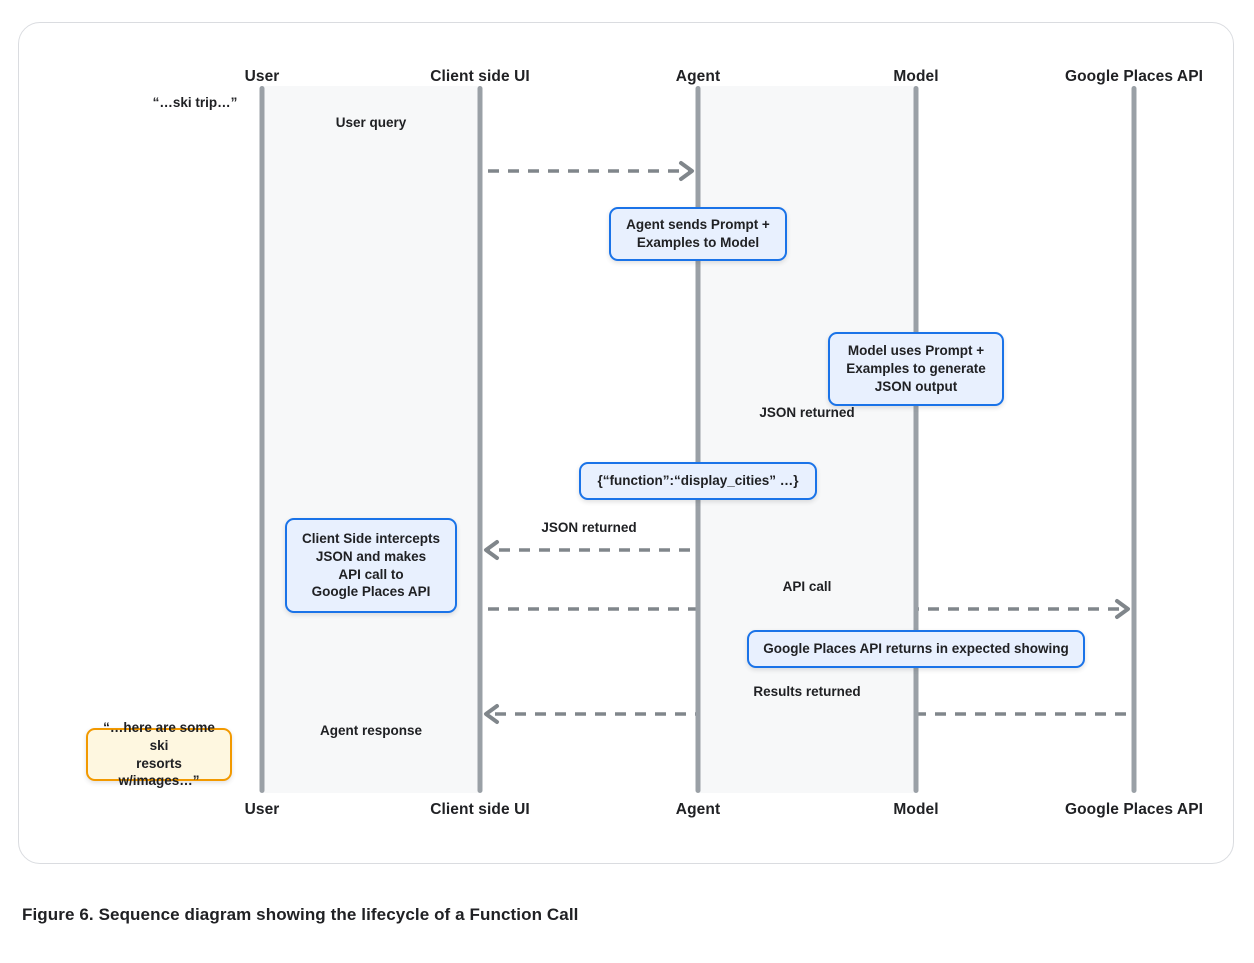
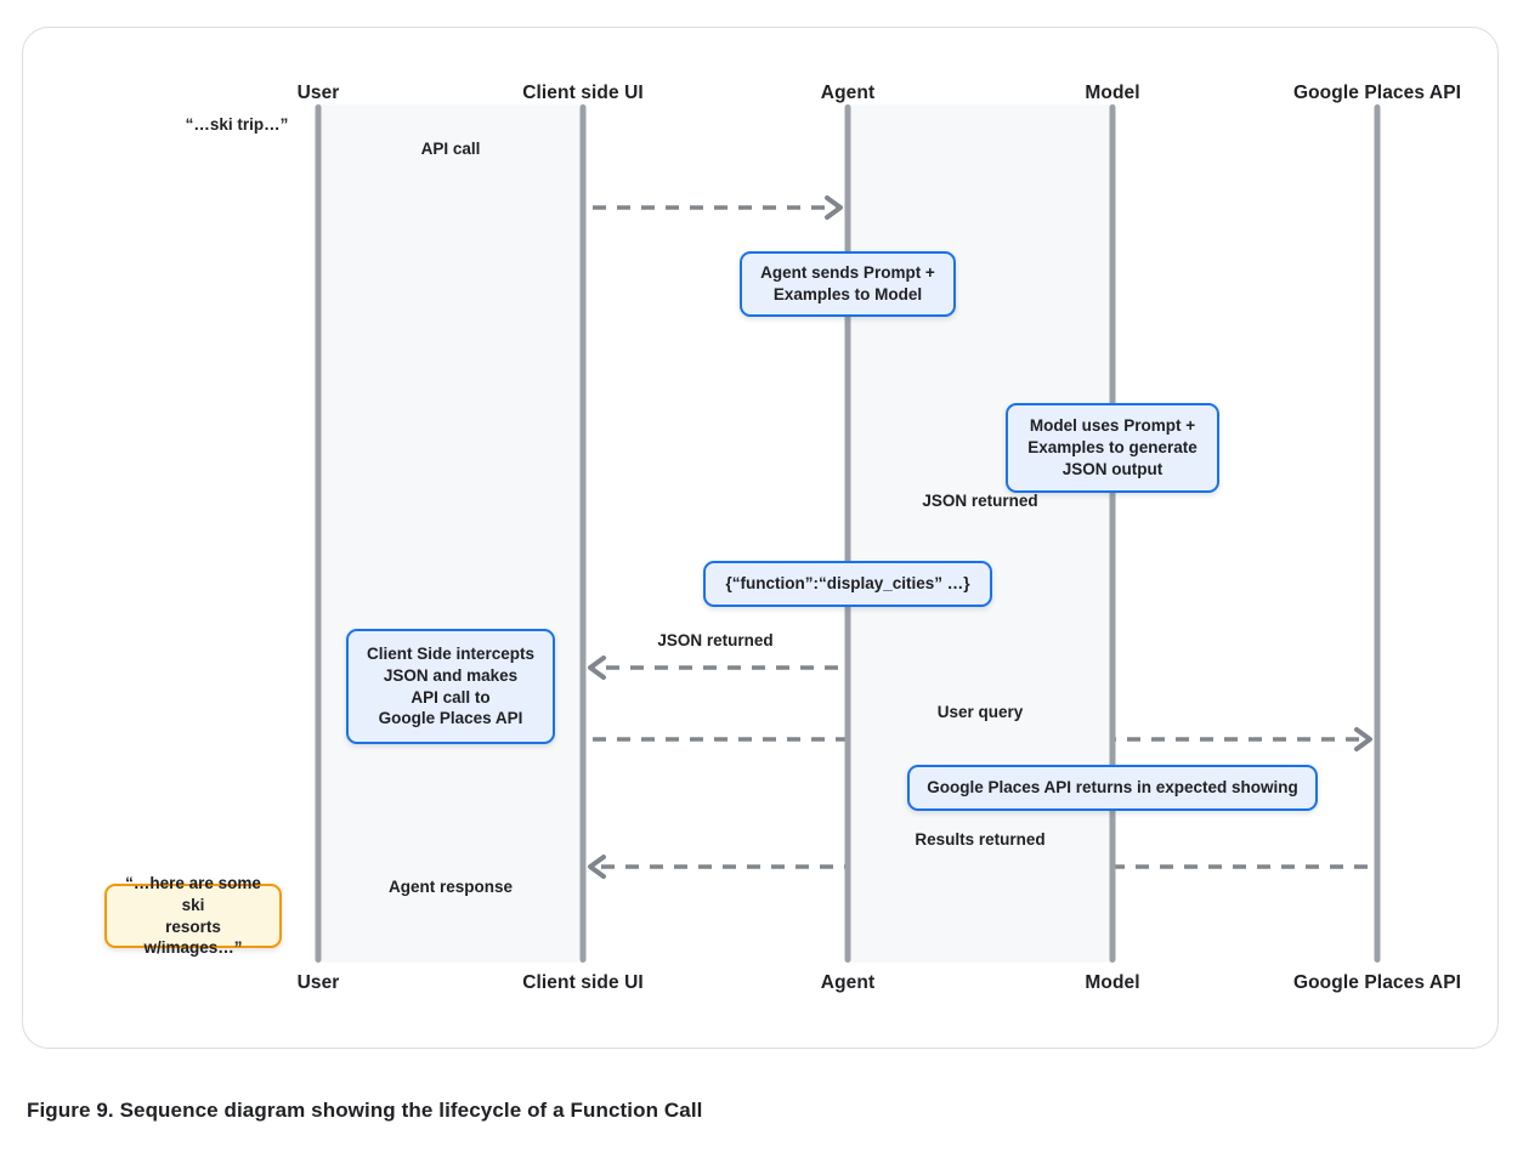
  User
  User
  Client side UI
  Client side UI
  Agent
  Agent
  Model
  Model
  Google Places API
  Google Places API
- User query
+ API call
  JSON returned
  JSON returned
- API call
+ User query
  Results returned
  Agent response
  “…ski trip…”
  Agent sends Prompt +
  Examples to Model
  Model uses Prompt +
  Examples to generate
  JSON output
  {“function”:“display_cities” …}
  Client Side intercepts
  JSON and makes
  API call to
  Google Places API
  Google Places API returns in expected showing
  “…here are some ski
  resorts w/images…”
- Figure 6. Sequence diagram showing the lifecycle of a Function Call
+ Figure 9. Sequence diagram showing the lifecycle of a Function Call
